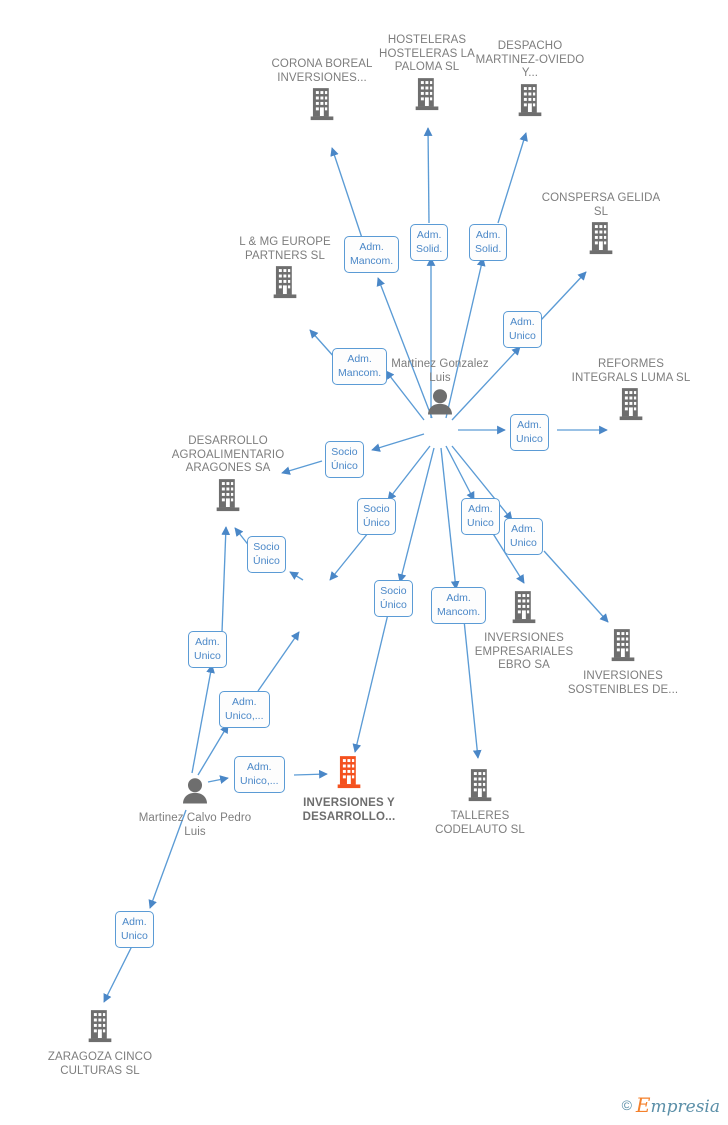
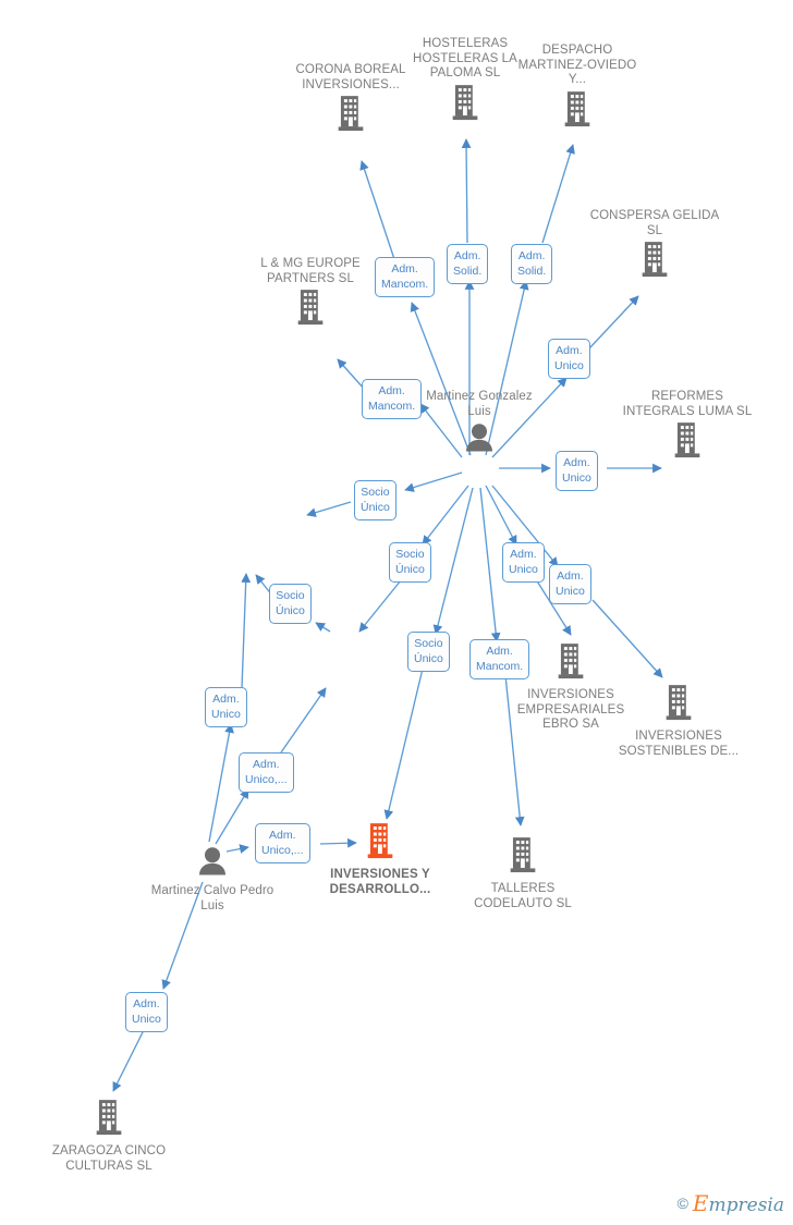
  CORONA BOREAL INVERSIONES...
  HOSTELERAS HOSTELERAS LA PALOMA SL
  DESPACHO MARTINEZ-OVIEDO Y...
  CONSPERSA GELIDA SL
  L & MG EUROPE PARTNERS SL
  REFORMES INTEGRALS LUMA SL
  Martinez Gonzalez Luis
- DESARROLLO AGROALIMENTARIO ARAGONES SA
  INVERSIONES EMPRESARIALES EBRO SA
  INVERSIONES SOSTENIBLES DE...
  INVERSIONES Y DESARROLLO...
  TALLERES CODELAUTO SL
  Martinez Calvo Pedro Luis
  ZARAGOZA CINCO CULTURAS SL
  Adm.
  Mancom.
  Adm.
  Solid.
  Adm.
  Solid.
  Adm.
  Unico
  Adm.
  Mancom.
  Adm.
  Unico
  Socio
  Único
  Socio
  Único
  Adm.
  Unico
  Adm.
  Unico
  Socio
  Único
  Adm.
  Mancom.
  Adm.
  Unico
  Adm.
  Unico,...
  Adm.
  Unico,...
  Adm.
  Unico
  Socio
  Único
  ©
  Empresia
